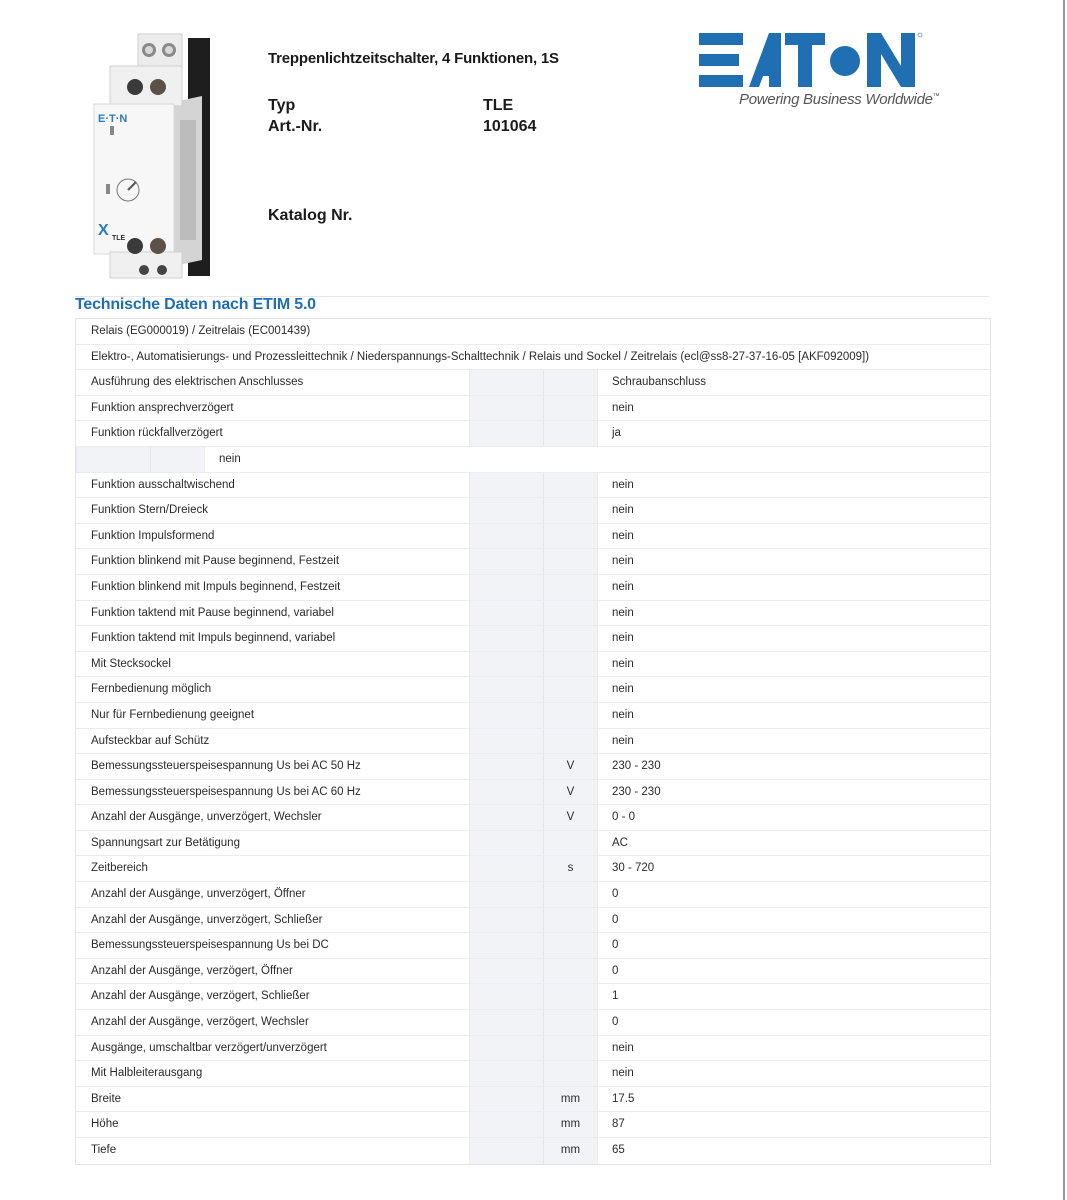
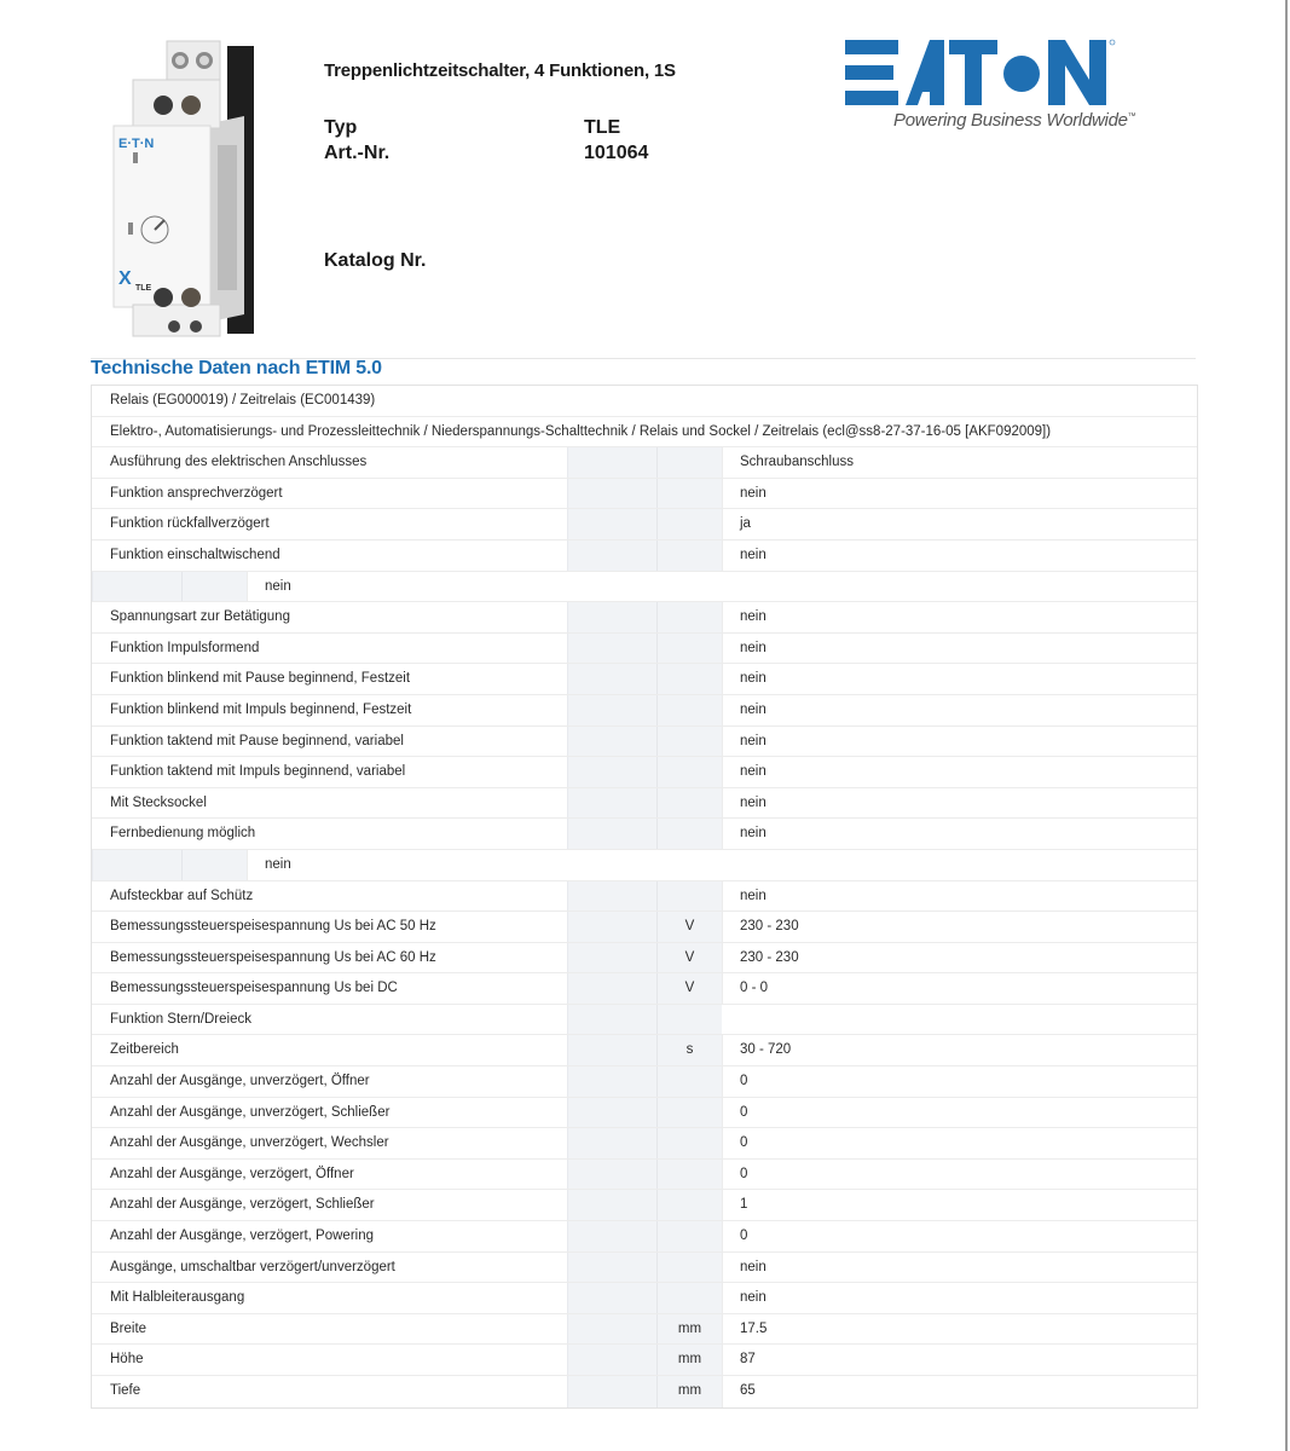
  E·T·N
  X
  Treppenlichtzeitschalter, 4 Funktionen, 1S
  Typ
  TLE
  Art.-Nr.
  101064
  Katalog Nr.
  Powering Business Worldwide
  Technische Daten nach ETIM 5.0
  Relais (EG000019) / Zeitrelais (EC001439)
  Elektro-, Automatisierungs- und Prozessleittechnik / Niederspannungs-Schalttechnik / Relais und Sockel / Zeitrelais (ecl@ss8-27-37-16-05 [AKF092009])
  Ausführung des elektrischen Anschlusses
  Schraubanschluss
  Funktion ansprechverzögert
  nein
  Funktion rückfallverzögert
  ja
+ Funktion einschaltwischend
  nein
- Funktion ausschaltwischend
  nein
- Funktion Stern/Dreieck
+ Spannungsart zur Betätigung
  nein
  Funktion Impulsformend
  nein
  Funktion blinkend mit Pause beginnend, Festzeit
  nein
  Funktion blinkend mit Impuls beginnend, Festzeit
  nein
  Funktion taktend mit Pause beginnend, variabel
  nein
  Funktion taktend mit Impuls beginnend, variabel
  nein
  Mit Stecksockel
  nein
  Fernbedienung möglich
  nein
- Nur für Fernbedienung geeignet
  nein
  Aufsteckbar auf Schütz
  nein
  Bemessungssteuerspeisespannung Us bei AC 50 Hz
  V
  230 - 230
  Bemessungssteuerspeisespannung Us bei AC 60 Hz
  V
  230 - 230
- Anzahl der Ausgänge, unverzögert, Wechsler
+ Bemessungssteuerspeisespannung Us bei DC
  V
  0 - 0
- Spannungsart zur Betätigung
+ Funktion Stern/Dreieck
- AC
  Zeitbereich
  s
  30 - 720
  Anzahl der Ausgänge, unverzögert, Öffner
  0
  Anzahl der Ausgänge, unverzögert, Schließer
  0
- Bemessungssteuerspeisespannung Us bei DC
+ Anzahl der Ausgänge, unverzögert, Wechsler
  0
  Anzahl der Ausgänge, verzögert, Öffner
  0
  Anzahl der Ausgänge, verzögert, Schließer
  1
- Anzahl der Ausgänge, verzögert, Wechsler
+ Anzahl der Ausgänge, verzögert, Powering
  0
  Ausgänge, umschaltbar verzögert/unverzögert
  nein
  Mit Halbleiterausgang
  nein
  Breite
  mm
  17.5
  Höhe
  mm
  87
  Tiefe
  mm
  65
